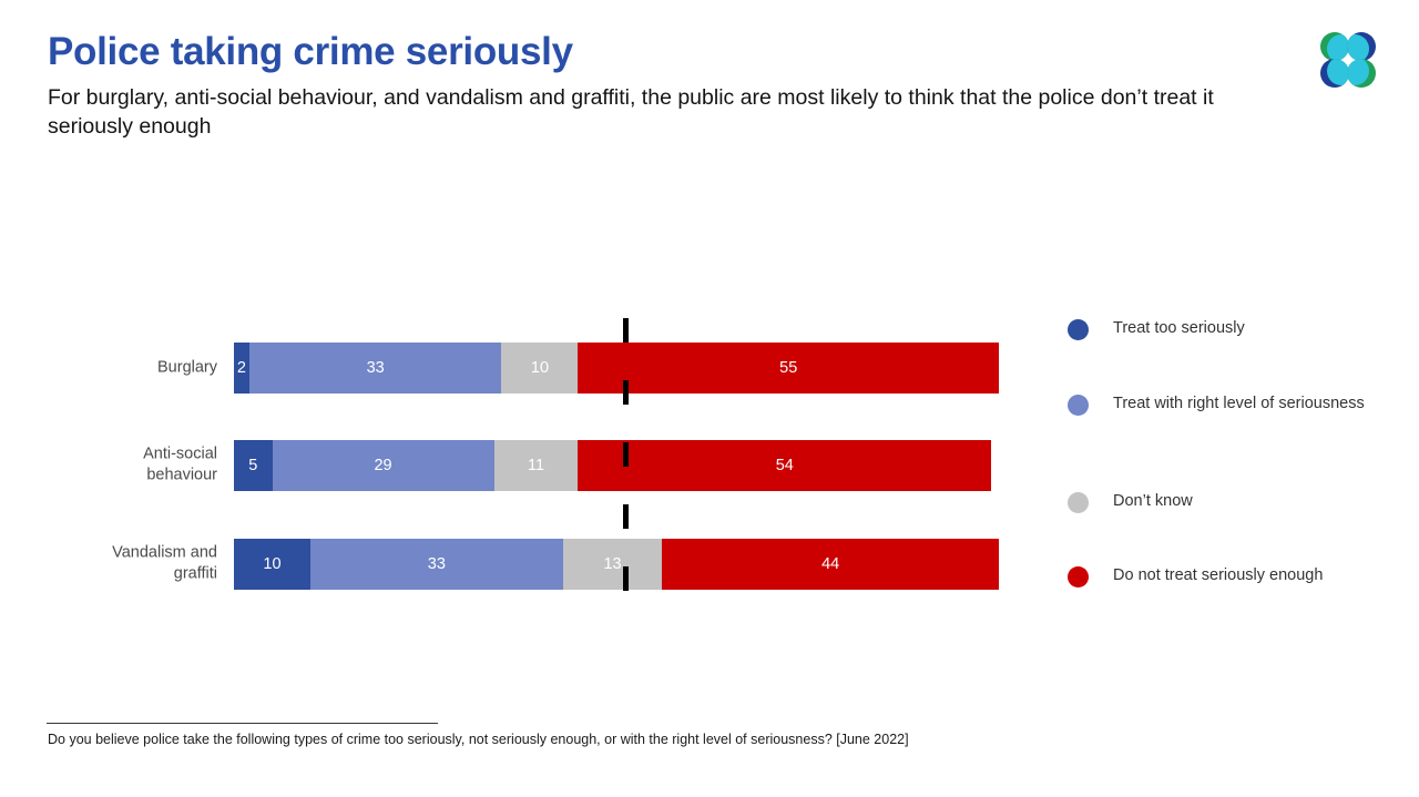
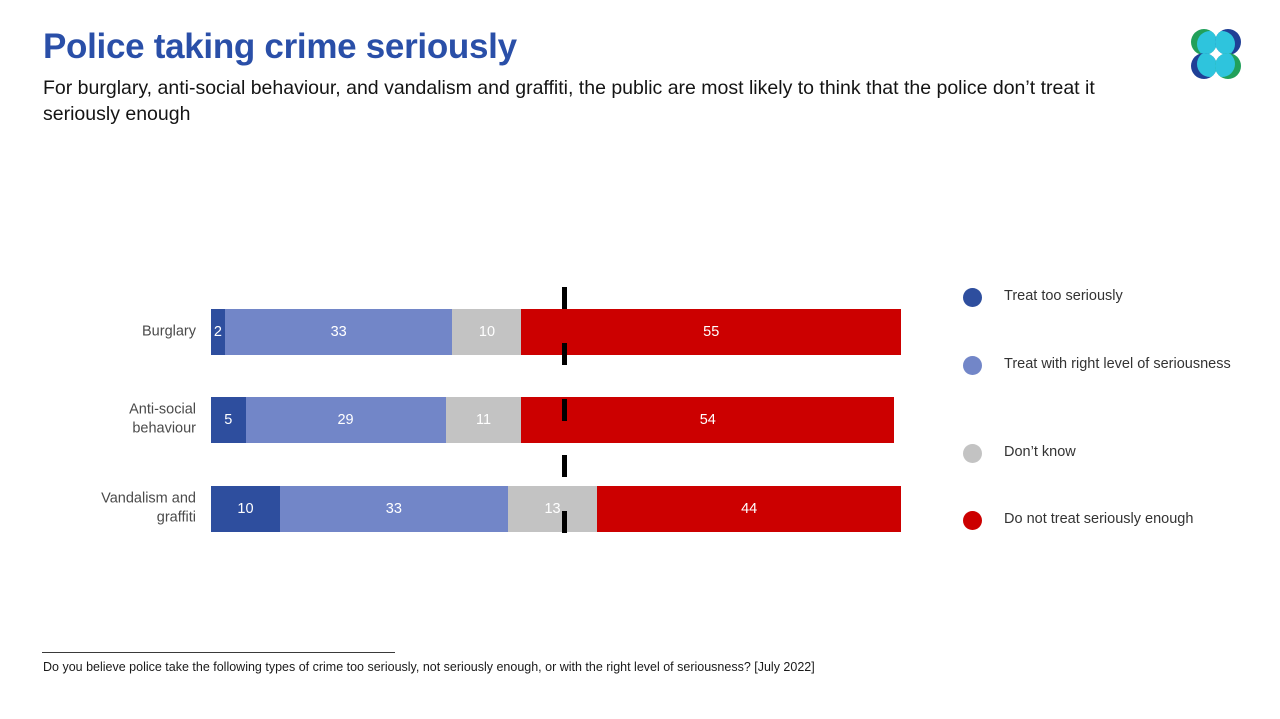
  Police taking crime seriously
  For burglary, anti-social behaviour, and vandalism and graffiti, the public are most likely to think that the police don’t treat it seriously enough
  Burglary
  2
  33
  10
  55
  Anti-social
  behaviour
  5
  29
  11
  54
  Vandalism and
  graffiti
  10
  33
  13
  44
  Treat too seriously
  Treat with right level of seriousness
  Don’t know
  Do not treat seriously enough
- Do you believe police take the following types of crime too seriously, not seriously enough, or with the right level of seriousness? [June 2022]
+ Do you believe police take the following types of crime too seriously, not seriously enough, or with the right level of seriousness? [July 2022]
